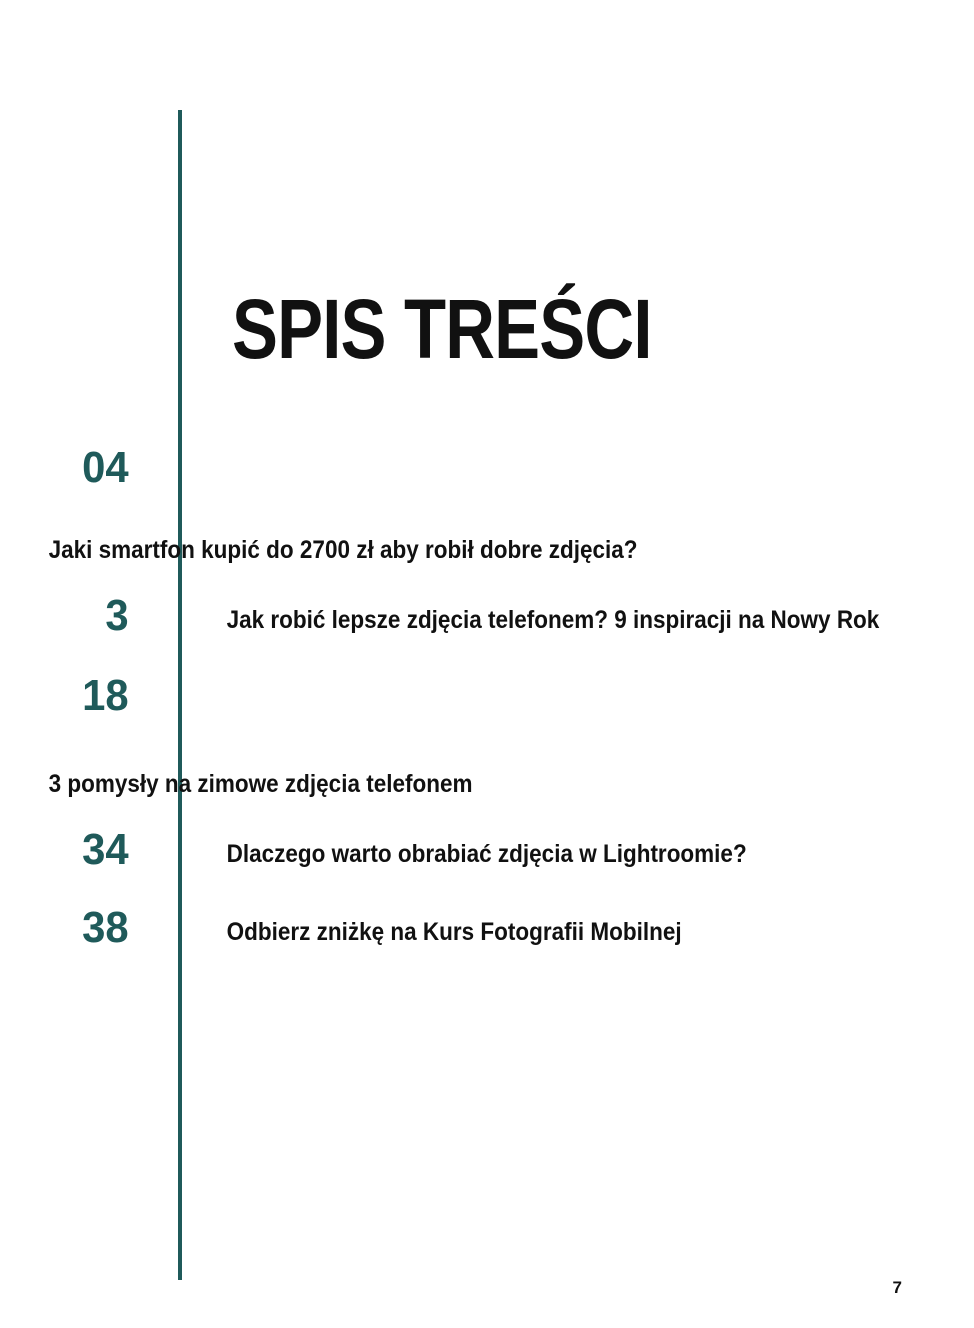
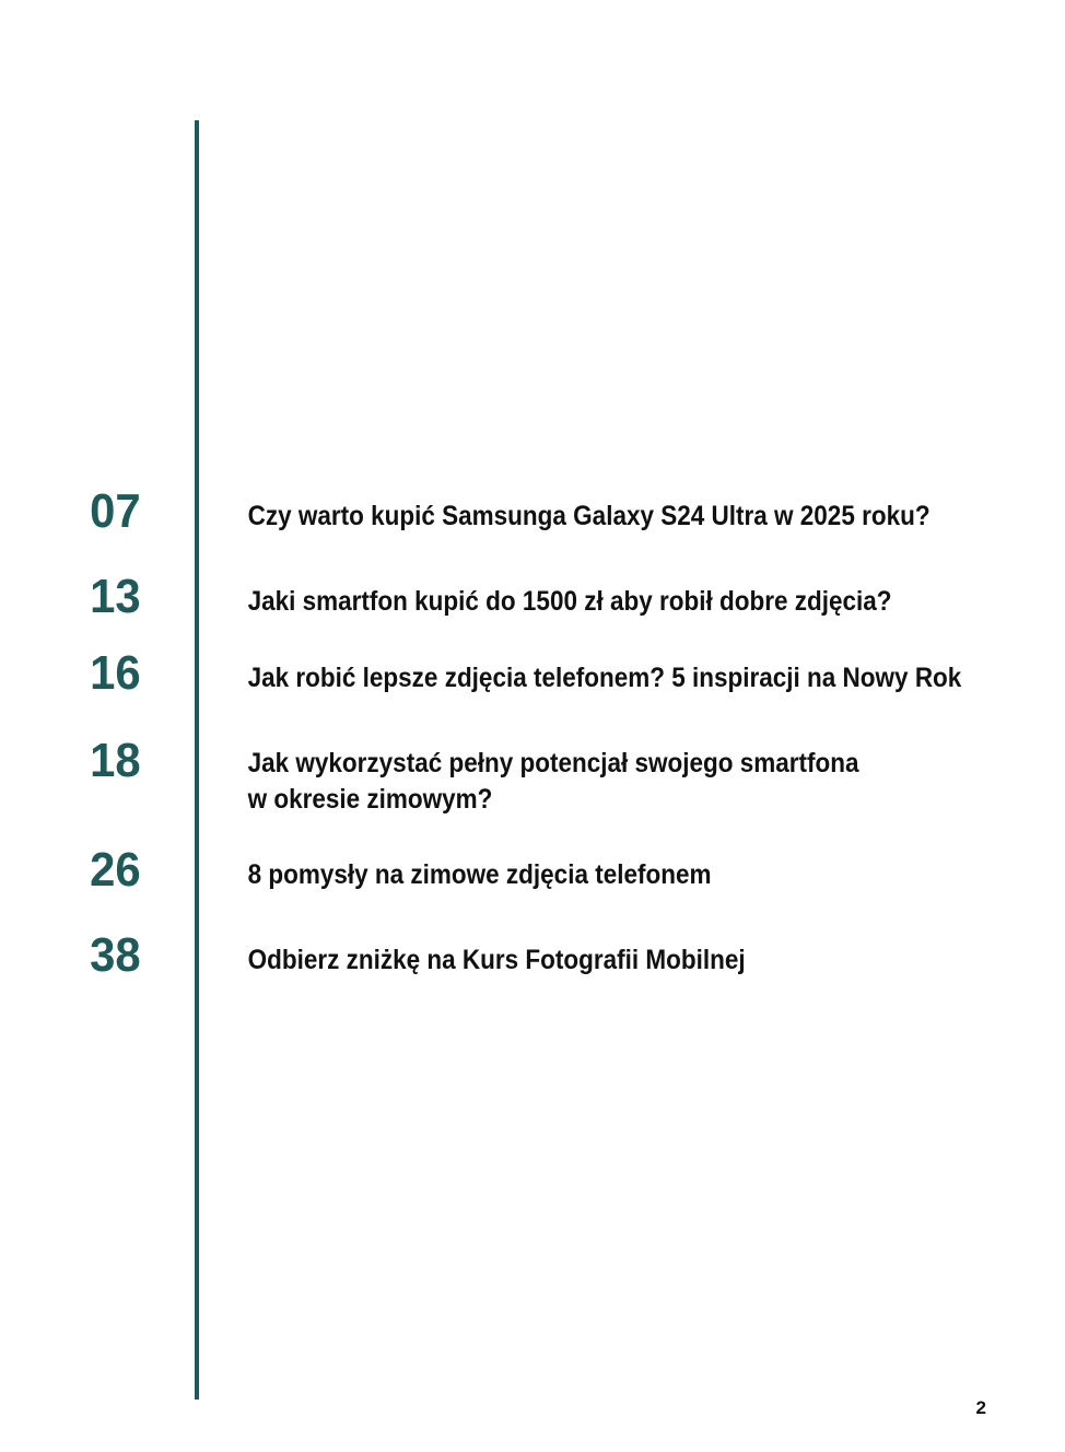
- SPIS TREŚCI
- 04
+ 07
+ Czy warto kupić Samsunga Galaxy S24 Ultra w 2025 roku?
+ 13
- Jaki smartfon kupić do 2700 zł aby robił dobre zdjęcia?
+ Jaki smartfon kupić do 1500 zł aby robił dobre zdjęcia?
- 3
+ 16
- Jak robić lepsze zdjęcia telefonem? 9 inspiracji na Nowy Rok
+ Jak robić lepsze zdjęcia telefonem? 5 inspiracji na Nowy Rok
  18
+ Jak wykorzystać pełny potencjał swojego smartfona
+ w okresie zimowym?
+ 26
- 3 pomysły na zimowe zdjęcia telefonem
+ 8 pomysły na zimowe zdjęcia telefonem
- 34
- Dlaczego warto obrabiać zdjęcia w Lightroomie?
  38
  Odbierz zniżkę na Kurs Fotografii Mobilnej
- 7
+ 2
